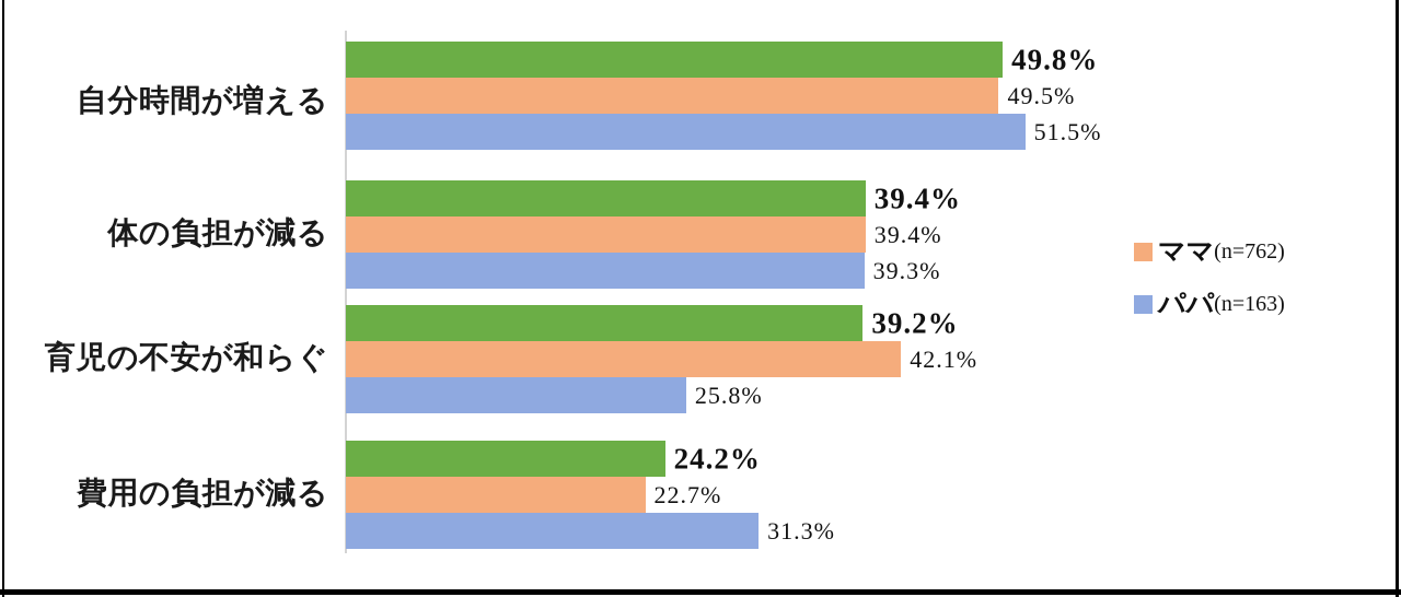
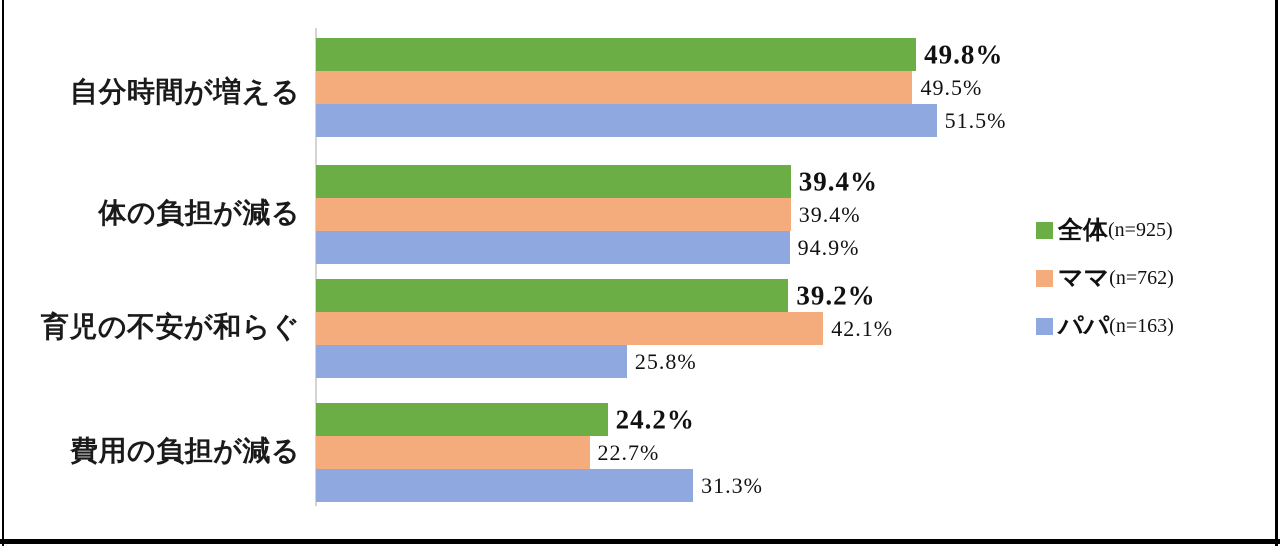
  自分時間が増える
  49.8%
  49.5%
  51.5%
  体の負担が減る
  39.4%
  39.4%
- 39.3%
+ 94.9%
  育児の不安が和らぐ
  39.2%
  42.1%
  25.8%
  費用の負担が減る
  24.2%
  22.7%
  31.3%
+ 全体
+ (n=925)
  ママ
  (n=762)
  パパ
  (n=163)
